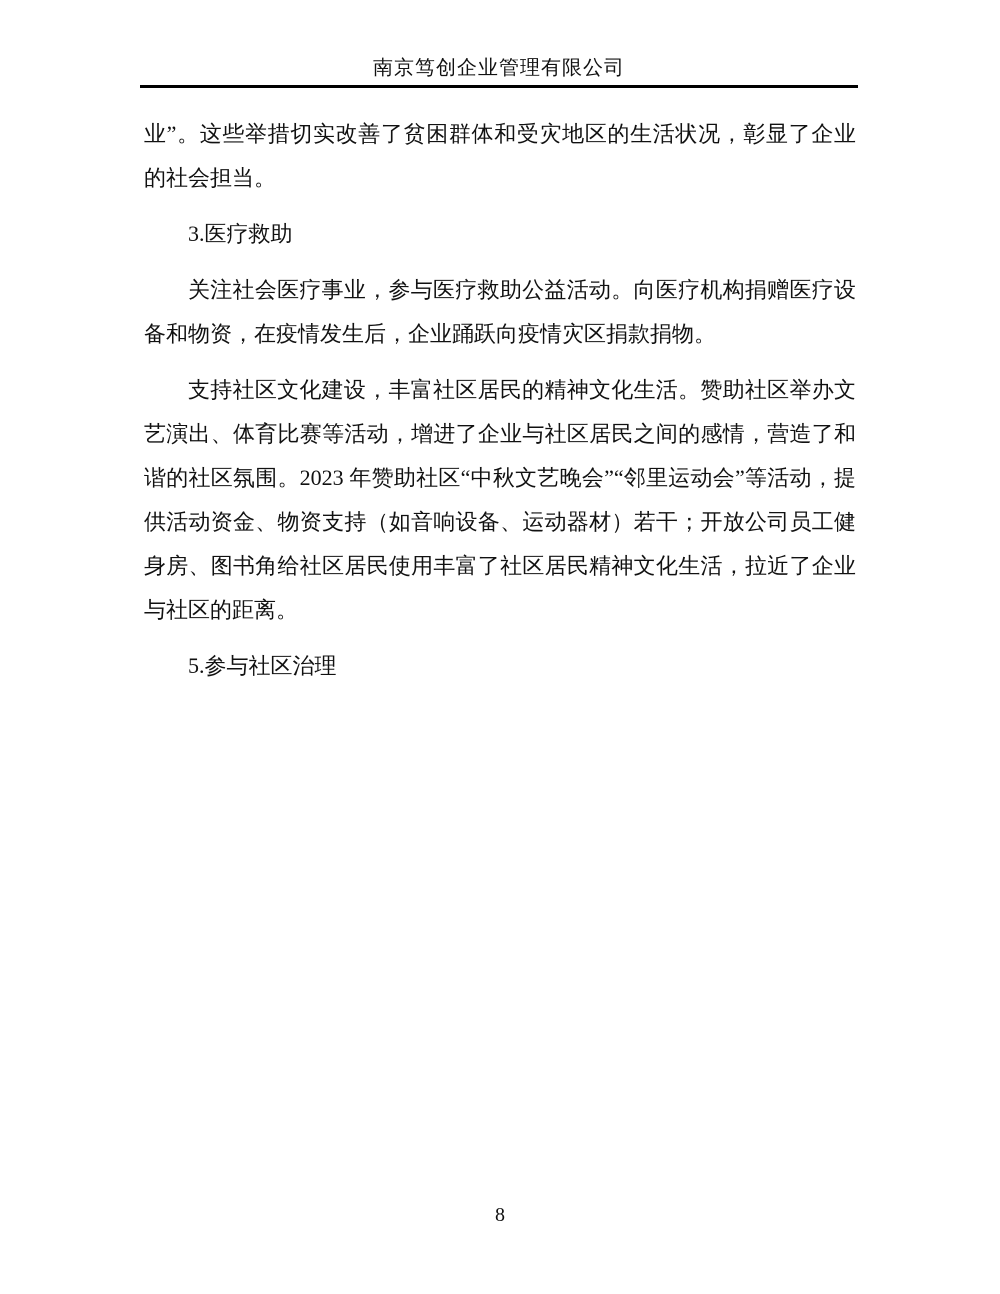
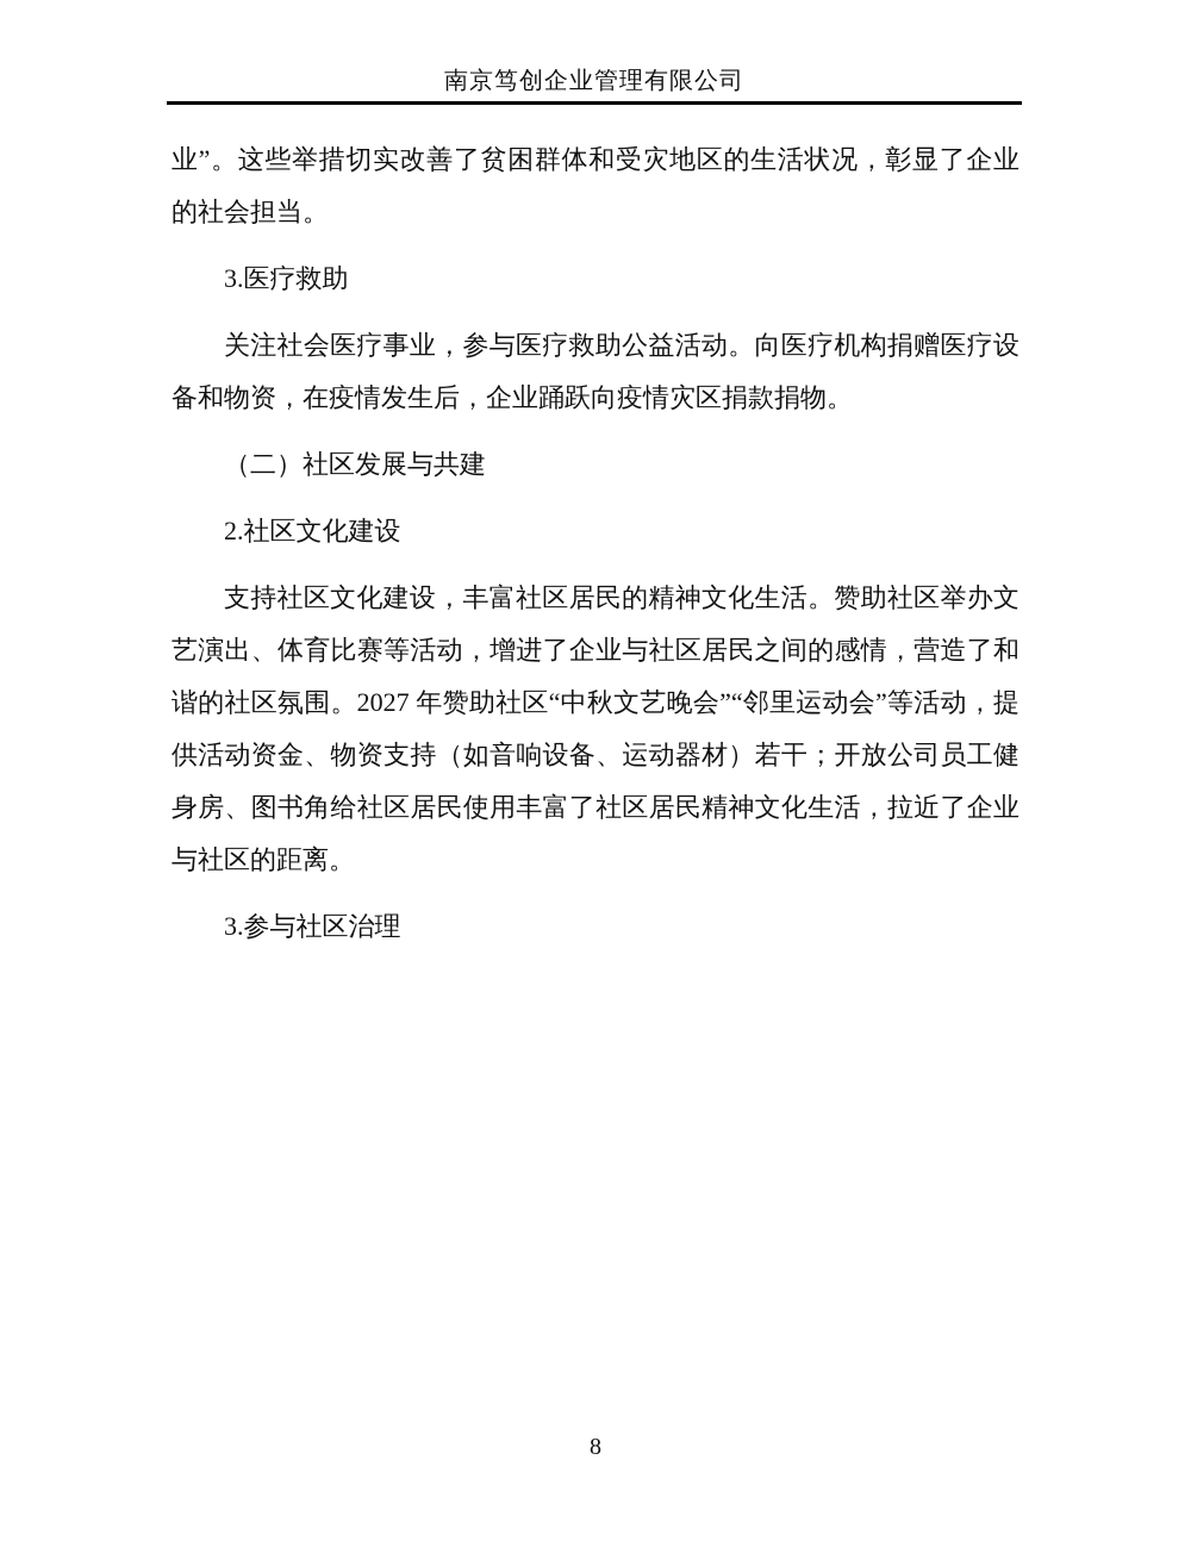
  南京笃创企业管理有限公司
  业”。这些举措切实改善了贫困群体和受灾地区的生活状况，彰显了企业的社会担当。
  3.医疗救助
  关注社会医疗事业，参与医疗救助公益活动。向医疗机构捐赠医疗设备和物资，在疫情发生后，企业踊跃向疫情灾区捐款捐物。
+ （二）社区发展与共建
+ 2.社区文化建设
- 支持社区文化建设，丰富社区居民的精神文化生活。赞助社区举办文艺演出、体育比赛等活动，增进了企业与社区居民之间的感情，营造了和谐的社区氛围。2023 年赞助社区“中秋文艺晚会”“邻里运动会”等活动，提供活动资金、物资支持（如音响设备、运动器材）若干；开放公司员工健身房、图书角给社区居民使用丰富了社区居民精神文化生活，拉近了企业与社区的距离。
+ 支持社区文化建设，丰富社区居民的精神文化生活。赞助社区举办文艺演出、体育比赛等活动，增进了企业与社区居民之间的感情，营造了和谐的社区氛围。2027 年赞助社区“中秋文艺晚会”“邻里运动会”等活动，提供活动资金、物资支持（如音响设备、运动器材）若干；开放公司员工健身房、图书角给社区居民使用丰富了社区居民精神文化生活，拉近了企业与社区的距离。
- 5.参与社区治理
+ 3.参与社区治理
  8
